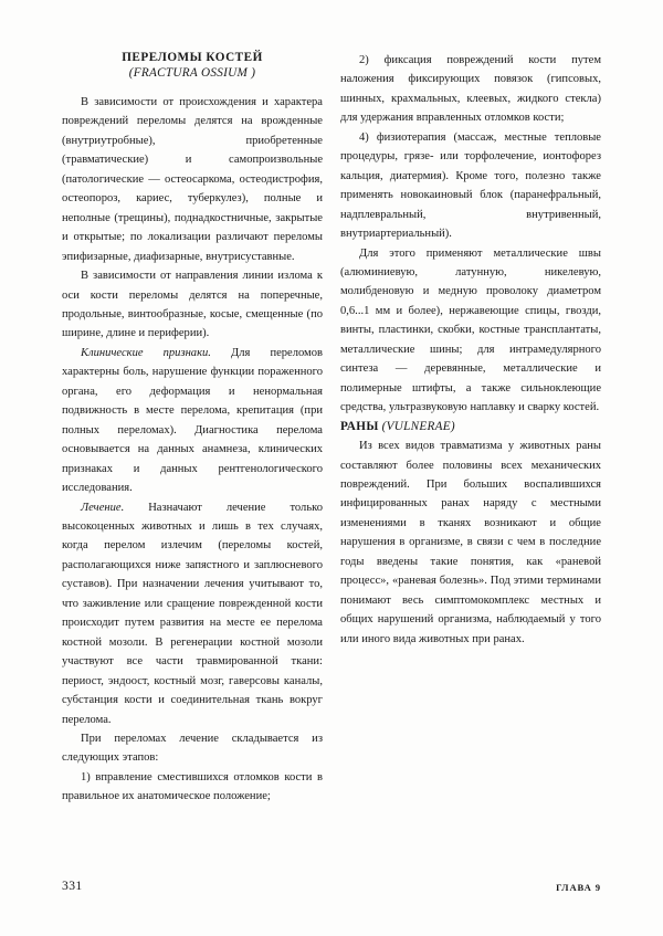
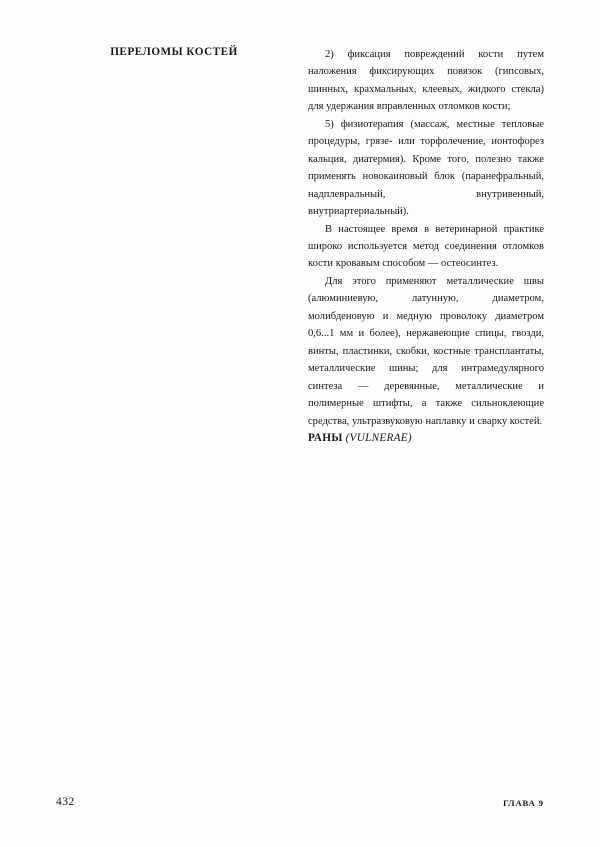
  ПЕРЕЛОМЫ КОСТЕЙ
- (FRACTURA OSSIUM )
- В зависимости от происхождения и характера повреждений переломы делятся на врожденные (внутриутробные), приобретенные (травматические) и самопроизвольные (патологические — остеосаркома, остеодистрофия, остеопороз, кариес, туберкулез), полные и неполные (трещины), поднадкостничные, закрытые и открытые; по локализации различают переломы эпифизарные, диафизарные, внутрисуставные.
- В зависимости от направления линии излома к оси кости переломы делятся на поперечные, продольные, винтообразные, косые, смещенные (по ширине, длине и периферии).
- Клинические признаки. Для переломов характерны боль, нарушение функции пораженного органа, его деформация и ненормальная подвижность в месте перелома, крепитация (при полных переломах). Диагностика перелома основывается на данных анамнеза, клинических признаках и данных рентгенологического исследования.
- Лечение. Назначают лечение только высокоценных животных и лишь в тех случаях, когда перелом излечим (переломы костей, располагающихся ниже запястного и заплюсневого суставов). При назначении лечения учитывают то, что заживление или сращение поврежденной кости происходит путем развития на месте ее перелома костной мозоли. В регенерации костной мозоли участвуют все части травмированной ткани: периост, эндоост, костный мозг, гаверсовы каналы, субстанция кости и соединительная ткань вокруг перелома.
- При переломах лечение складывается из следующих этапов:
- 1) вправление сместившихся отломков кости в правильное их анатомическое положение;
  2) фиксация повреждений кости путем наложения фиксирующих повязок (гипсовых, шинных, крахмальных, клеевых, жидкого стекла) для удержания вправленных отломков кости;
- 4) физиотерапия (массаж, местные тепловые процедуры, грязе- или торфолечение, ионтофорез кальция, диатермия). Кроме того, полезно также применять новокаиновый блок (паранефральный, надплевральный, внутривенный, внутриартериальный).
+ 5) физиотерапия (массаж, местные тепловые процедуры, грязе- или торфолечение, ионтофорез кальция, диатермия). Кроме того, полезно также применять новокаиновый блок (паранефральный, надплевральный, внутривенный, внутриартериальный).
+ В настоящее время в ветеринарной практике широко используется метод соединения отломков кости кровавым способом — остеосинтез.
- Для этого применяют металлические швы (алюминиевую, латунную, никелевую, молибденовую и медную проволоку диаметром 0,6...1 мм и более), нержавеющие спицы, гвозди, винты, пластинки, скобки, костные трансплантаты, металлические шины; для интрамедулярного синтеза — деревянные, металлические и полимерные штифты, а также сильноклеющие средства, ультразвуковую наплавку и сварку костей.
+ Для этого применяют металлические швы (алюминиевую, латунную, диаметром, молибденовую и медную проволоку диаметром 0,6...1 мм и более), нержавеющие спицы, гвозди, винты, пластинки, скобки, костные трансплантаты, металлические шины; для интрамедулярного синтеза — деревянные, металлические и полимерные штифты, а также сильноклеющие средства, ультразвуковую наплавку и сварку костей.
  РАНЫ (VULNERAE)
- Из всех видов травматизма у животных раны составляют более половины всех механических повреждений. При больших воспалившихся инфицированных ранах наряду с местными изменениями в тканях возникают и общие нарушения в организме, в связи с чем в последние годы введены такие понятия, как «раневой процесс», «раневая болезнь». Под этими терминами понимают весь симптомокомплекс местных и общих нарушений организма, наблюдаемый у того или иного вида животных при ранах.
- 331
+ 432
  ГЛАВА 9
